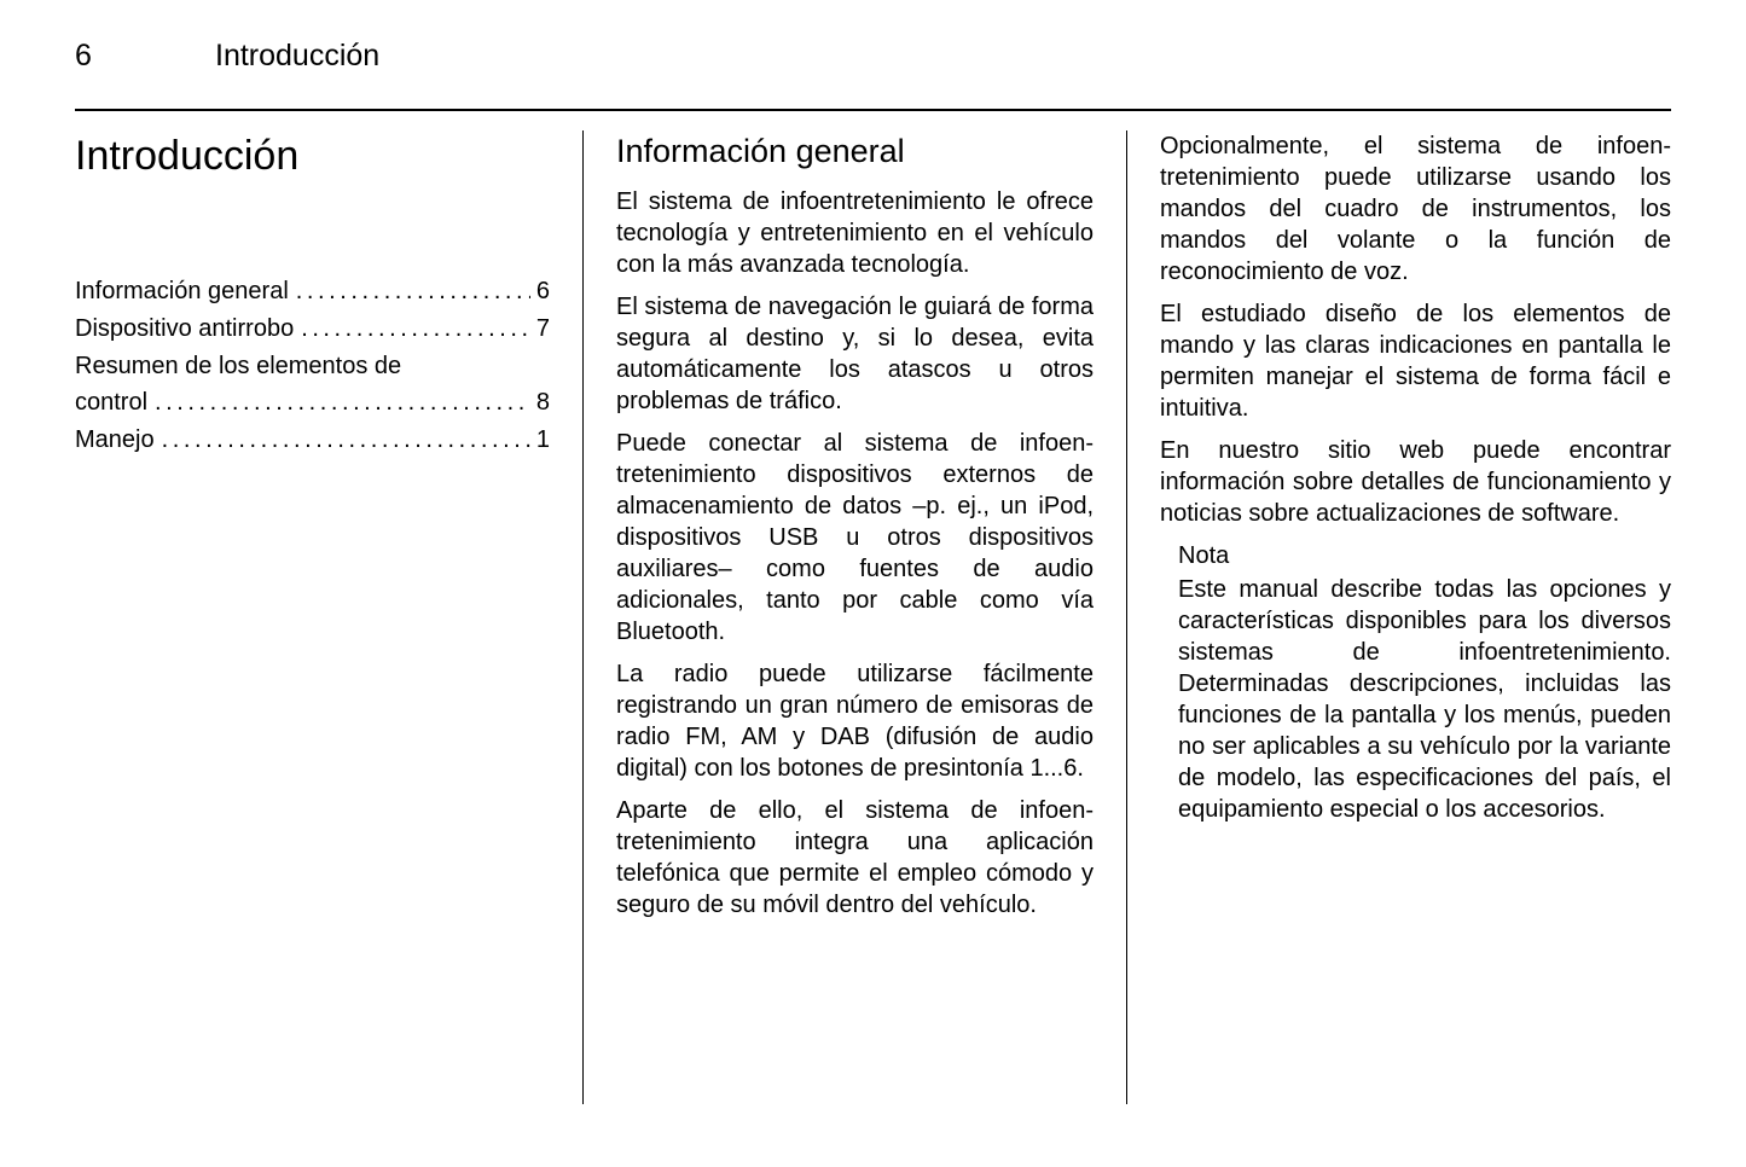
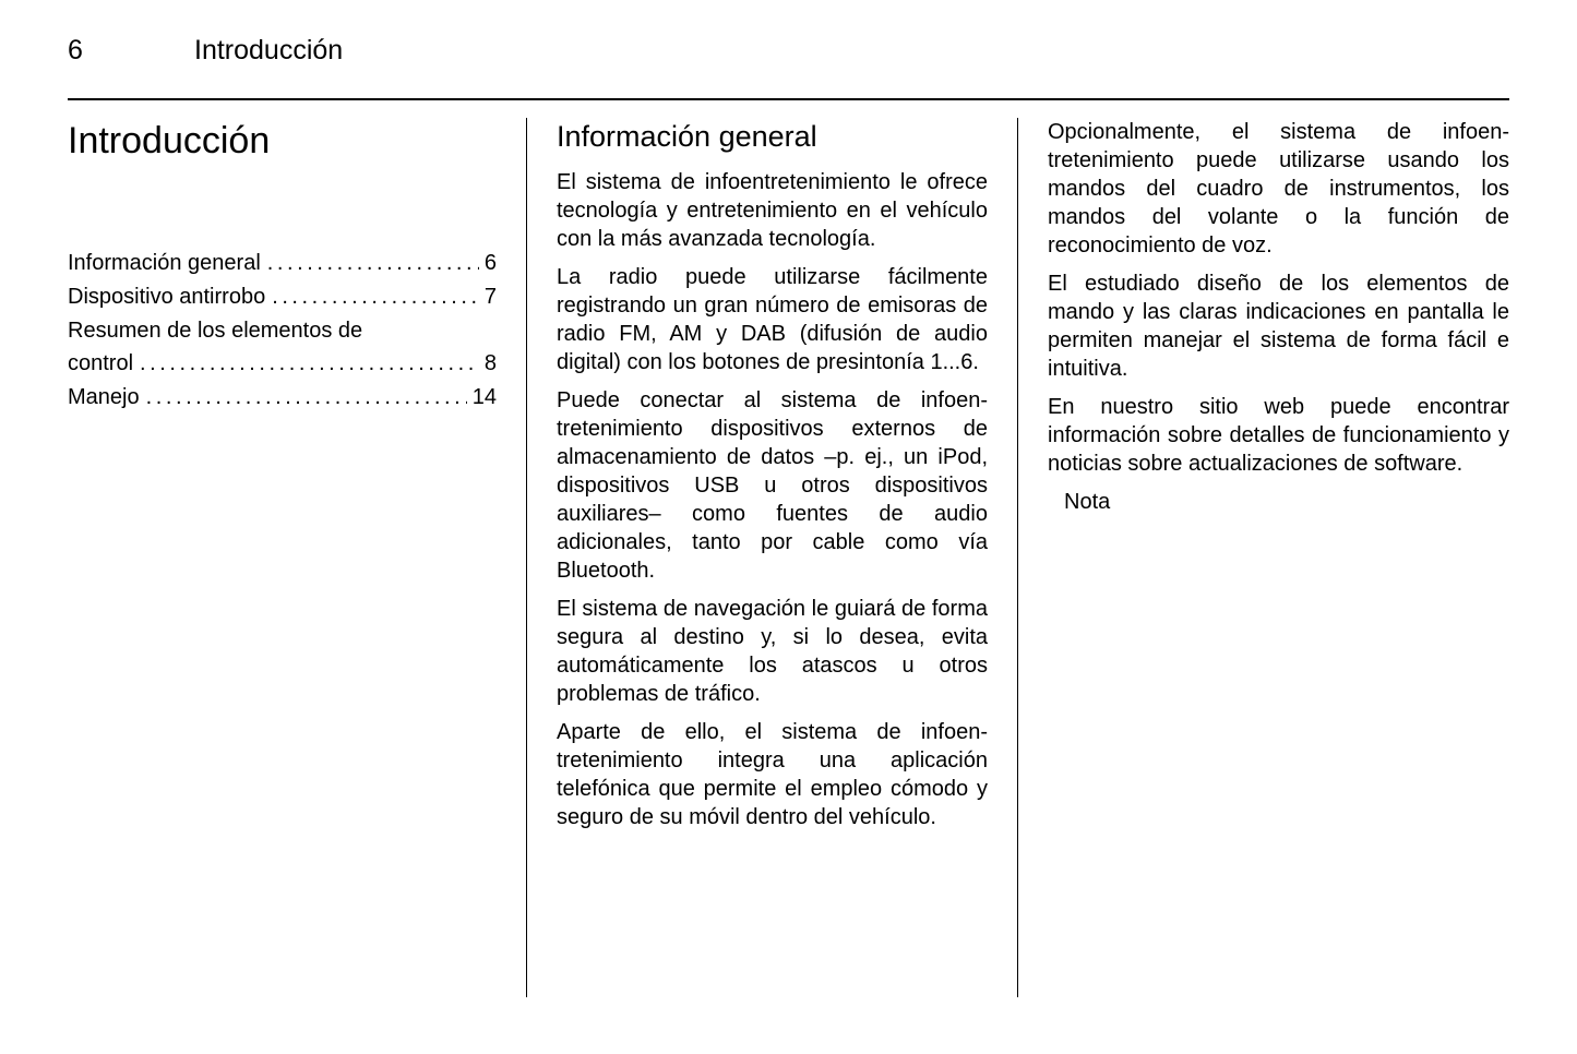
  6
  Introducción
  Introducción
  Información general
  6
  Dispositivo antirrobo
  7
  Resumen de los elementos de
  control
  8
  Manejo
- 1
+ 14
  Información general
  El sistema de infoentretenimiento le ofrece tecnología y entretenimiento en el vehículo con la más avanzada tecnología.
- El sistema de navegación le guiará de forma segura al destino y, si lo desea, evita automáticamente los atascos u otros problemas de tráfico.
+ La radio puede utilizarse fácilmente registrando un gran número de emi­soras de radio FM, AM y DAB (difu­sión de audio digital) con los botones de presintonía 1...6.
  Puede conectar al sistema de infoen­tretenimiento dispositivos externos de almacenamiento de datos –p. ej., un iPod, dispositivos USB u otros dis­positivos auxiliares– como fuentes de audio adicionales, tanto por cable como vía Bluetooth.
- La radio puede utilizarse fácilmente registrando un gran número de emi­soras de radio FM, AM y DAB (difu­sión de audio digital) con los botones de presintonía 1...6.
+ El sistema de navegación le guiará de forma segura al destino y, si lo desea, evita automáticamente los atascos u otros problemas de tráfico.
  Aparte de ello, el sistema de infoen­tretenimiento integra una aplicación telefónica que permite el empleo có­modo y seguro de su móvil dentro del vehículo.
  Opcionalmente, el sistema de infoen­tretenimiento puede utilizarse usando los mandos del cuadro de instrumen­tos, los mandos del volante o la fun­ción de reconocimiento de voz.
  El estudiado diseño de los elementos de mando y las claras indicaciones en pantalla le permiten manejar el sis­tema de forma fácil e intuitiva.
  En nuestro sitio web puede encontrar información sobre detalles de funcio­namiento y noticias sobre actualizaciones de software.
  Nota
- Este manual describe todas las op­ciones y características disponibles para los diversos sistemas de in­foentretenimiento. Determinadas descripciones, incluidas las fun­ciones de la pantalla y los menús, pueden no ser aplicables a su ve­hículo por la variante de modelo, las especificaciones del país, el equipa­miento especial o los accesorios.
